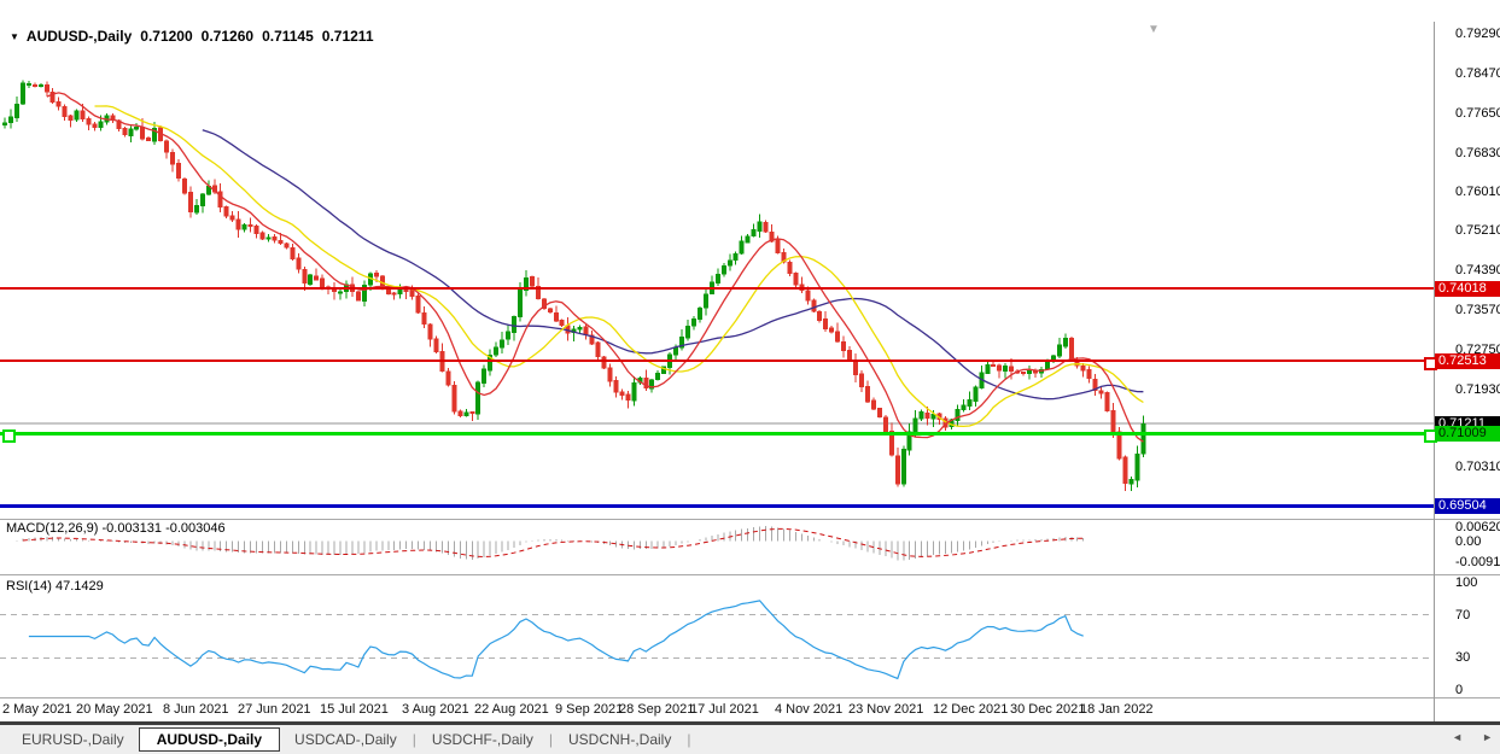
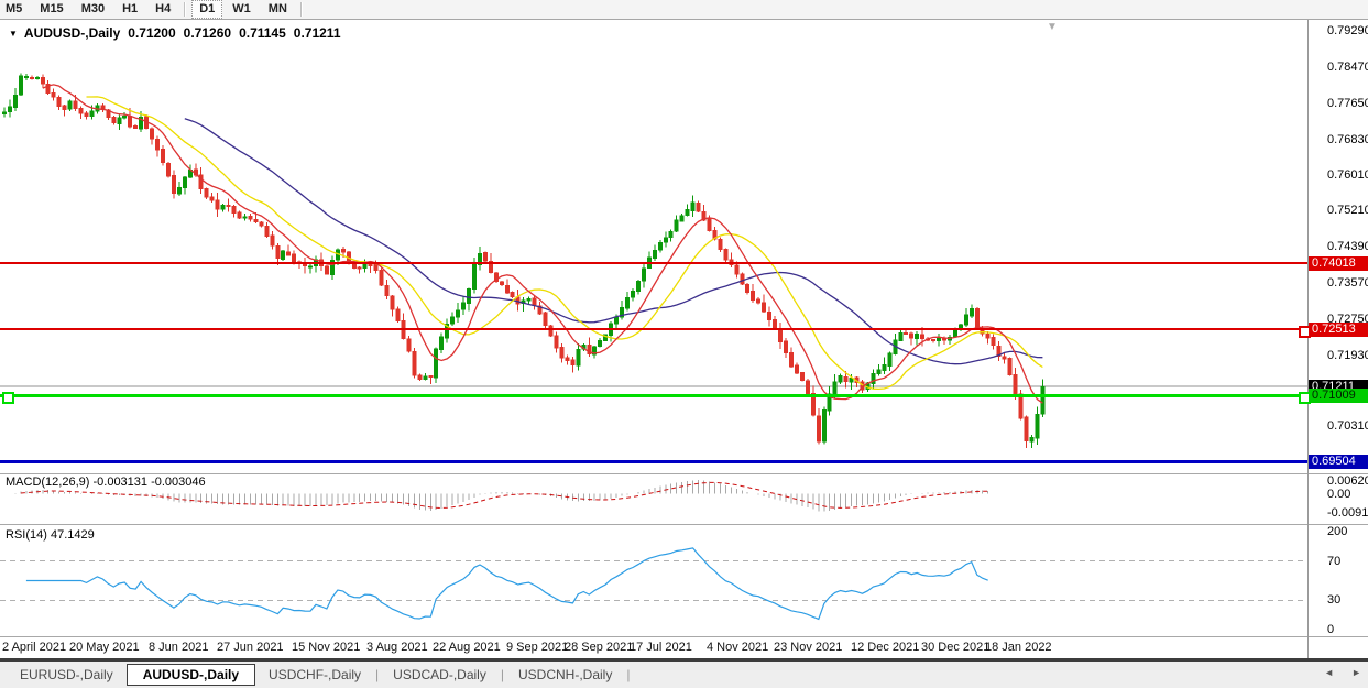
+ M5
+ M15
+ M30
+ H1
+ H4
+ D1
+ W1
+ MN
  ▼
  AUDUSD-,Daily
  0.71200
  0.71260
  0.71145
  0.71211
  ▼
  MACD(12,26,9) -0.003131 -0.003046
  RSI(14) 47.1429
  0.7929
  0.7847
  0.7765
  0.7683
  0.7601
  0.7521
  0.7439
  0.7357
  0.7275
  0.7193
  0.7031
  0.74018
  0.72513
  0.71211
  0.71009
  0.69504
  0.0062
  0.00
  -0.0091
- 100
+ 200
  70
  30
  0
- 2 May 2021
+ 2 April 2021
  20 May 2021
  8 Jun 2021
  27 Jun 2021
- 15 Jul 2021
+ 15 Nov 2021
  3 Aug 2021
  22 Aug 2021
  9 Sep 2021
  28 Sep 2021
  17 Jul 2021
  4 Nov 2021
  23 Nov 2021
  12 Dec 2021
  30 Dec 2021
  18 Jan 2022
  EURUSD-,Daily
  AUDUSD-,Daily
- USDCAD-,Daily
+ USDCHF-,Daily
  |
- USDCHF-,Daily
+ USDCAD-,Daily
  |
  USDCNH-,Daily
  |
  ◄
  ►
